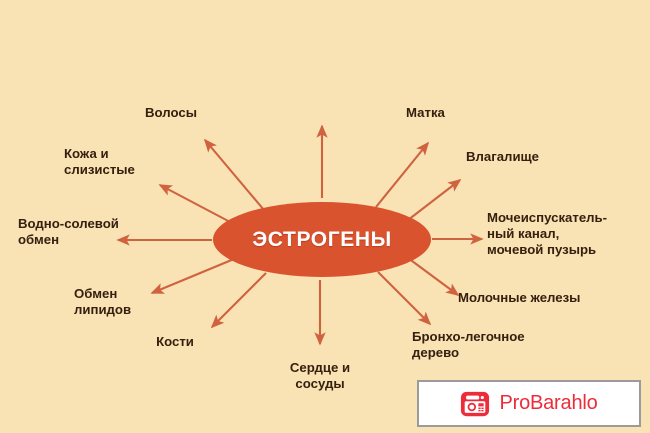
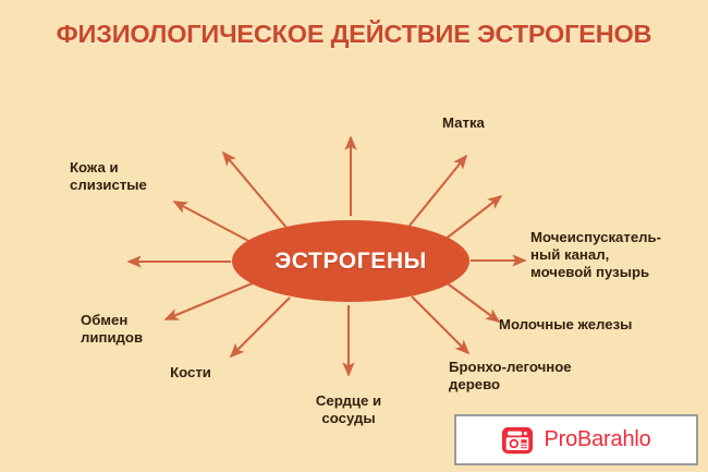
+ ФИЗИОЛОГИЧЕСКОЕ ДЕЙСТВИЕ ЭСТРОГЕНОВ
  ЭСТРОГЕНЫ
- Волосы
  Кожа и
  слизистые
- Водно-солевой
- обмен
  Обмен
  липидов
  Кости
  Сердце и
  сосуды
  Бронхо-легочное
  дерево
  Молочные железы
  Мочеиспускатель-
  ный канал,
  мочевой пузырь
- Влагалище
  Матка
  ProBarahlo
